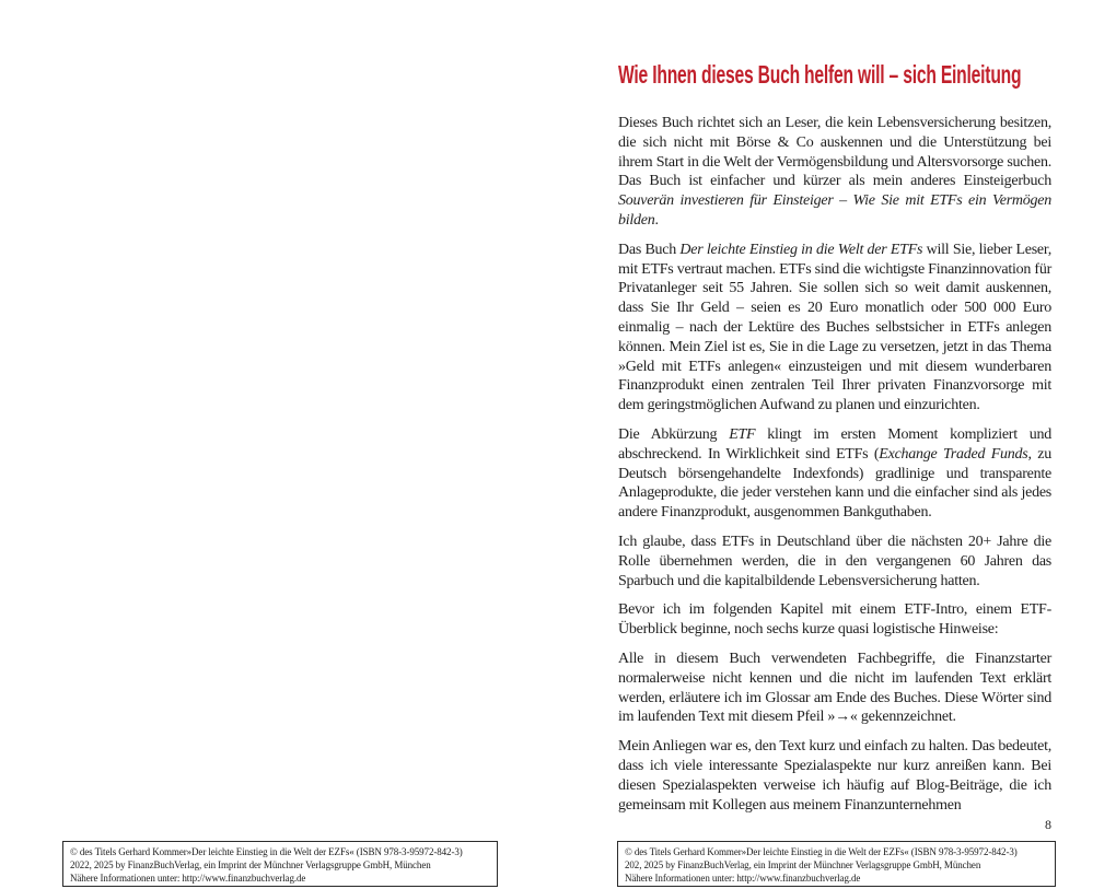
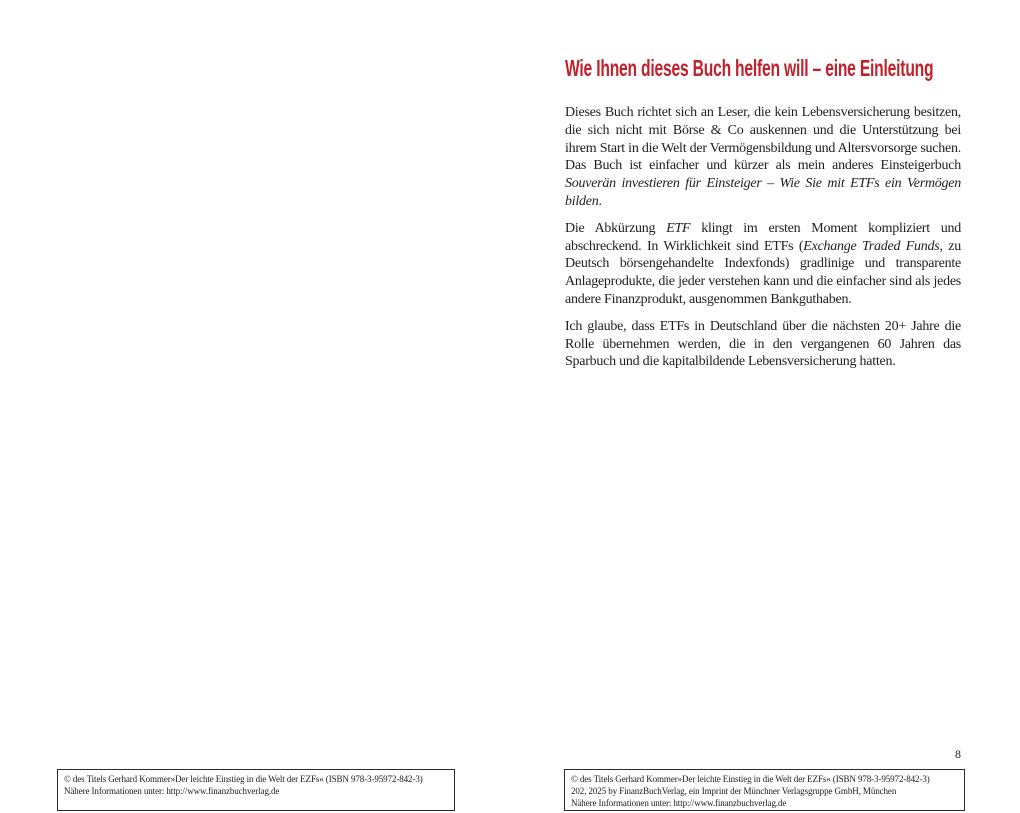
  © des Titels Gerhard Kommer»Der leichte Einstieg in die Welt der EZFs« (ISBN 978-3-95972-842-3)
- 2022, 2025 by FinanzBuchVerlag, ein Imprint der Münchner Verlagsgruppe GmbH, München
  Nähere Informationen unter: http://www.finanzbuchverlag.de
- Wie Ihnen dieses Buch helfen will – sich Einleitung
+ Wie Ihnen dieses Buch helfen will – eine Einleitung
  Dieses Buch richtet sich an Leser, die kein Lebensversicherung besitzen, die sich nicht mit Börse & Co auskennen und die Unterstützung bei ihrem Start in die Welt der Vermögensbildung und Altersvorsorge suchen. Das Buch ist einfacher und kürzer als mein anderes Einsteigerbuch Souverän investieren für Einsteiger – Wie Sie mit ETFs ein Vermögen bilden.
- Das Buch Der leichte Einstieg in die Welt der ETFs will Sie, lieber Leser, mit ETFs vertraut machen. ETFs sind die wichtigste Finanzinnovation für Privatanleger seit 55 Jahren. Sie sollen sich so weit damit auskennen, dass Sie Ihr Geld – seien es 20 Euro monatlich oder 500 000 Euro einmalig – nach der Lektüre des Buches selbstsicher in ETFs anlegen können. Mein Ziel ist es, Sie in die Lage zu versetzen, jetzt in das Thema »Geld mit ETFs anlegen« einzusteigen und mit diesem wunderbaren Finanzprodukt einen zentralen Teil Ihrer privaten Finanzvorsorge mit dem geringstmöglichen Aufwand zu planen und einzurichten.
  Die Abkürzung ETF klingt im ersten Moment kompliziert und abschreckend. In Wirklichkeit sind ETFs (Exchange Traded Funds, zu Deutsch börsengehandelte Indexfonds) gradlinige und transparente Anlageprodukte, die jeder verstehen kann und die einfacher sind als jedes andere Finanzprodukt, ausgenommen Bankguthaben.
  Ich glaube, dass ETFs in Deutschland über die nächsten 20+ Jahre die Rolle übernehmen werden, die in den vergangenen 60 Jahren das Sparbuch und die kapitalbildende Lebensversicherung hatten.
- Bevor ich im folgenden Kapitel mit einem ETF-Intro, einem ETF-Überblick beginne, noch sechs kurze quasi logistische Hinweise:
- Alle in diesem Buch verwendeten Fachbegriffe, die Finanzstarter normalerweise nicht kennen und die nicht im laufenden Text erklärt werden, erläutere ich im Glossar am Ende des Buches. Diese Wörter sind im laufenden Text mit diesem Pfeil »→« gekennzeichnet.
- Mein Anliegen war es, den Text kurz und einfach zu halten. Das bedeutet, dass ich viele interessante Spezialaspekte nur kurz anreißen kann. Bei diesen Spezialaspekten verweise ich häufig auf Blog-Beiträge, die ich gemeinsam mit Kollegen aus meinem Finanzunternehmen
  8
  © des Titels Gerhard Kommer»Der leichte Einstieg in die Welt der EZFs« (ISBN 978-3-95972-842-3)
  202, 2025 by FinanzBuchVerlag, ein Imprint der Münchner Verlagsgruppe GmbH, München
  Nähere Informationen unter: http://www.finanzbuchverlag.de
